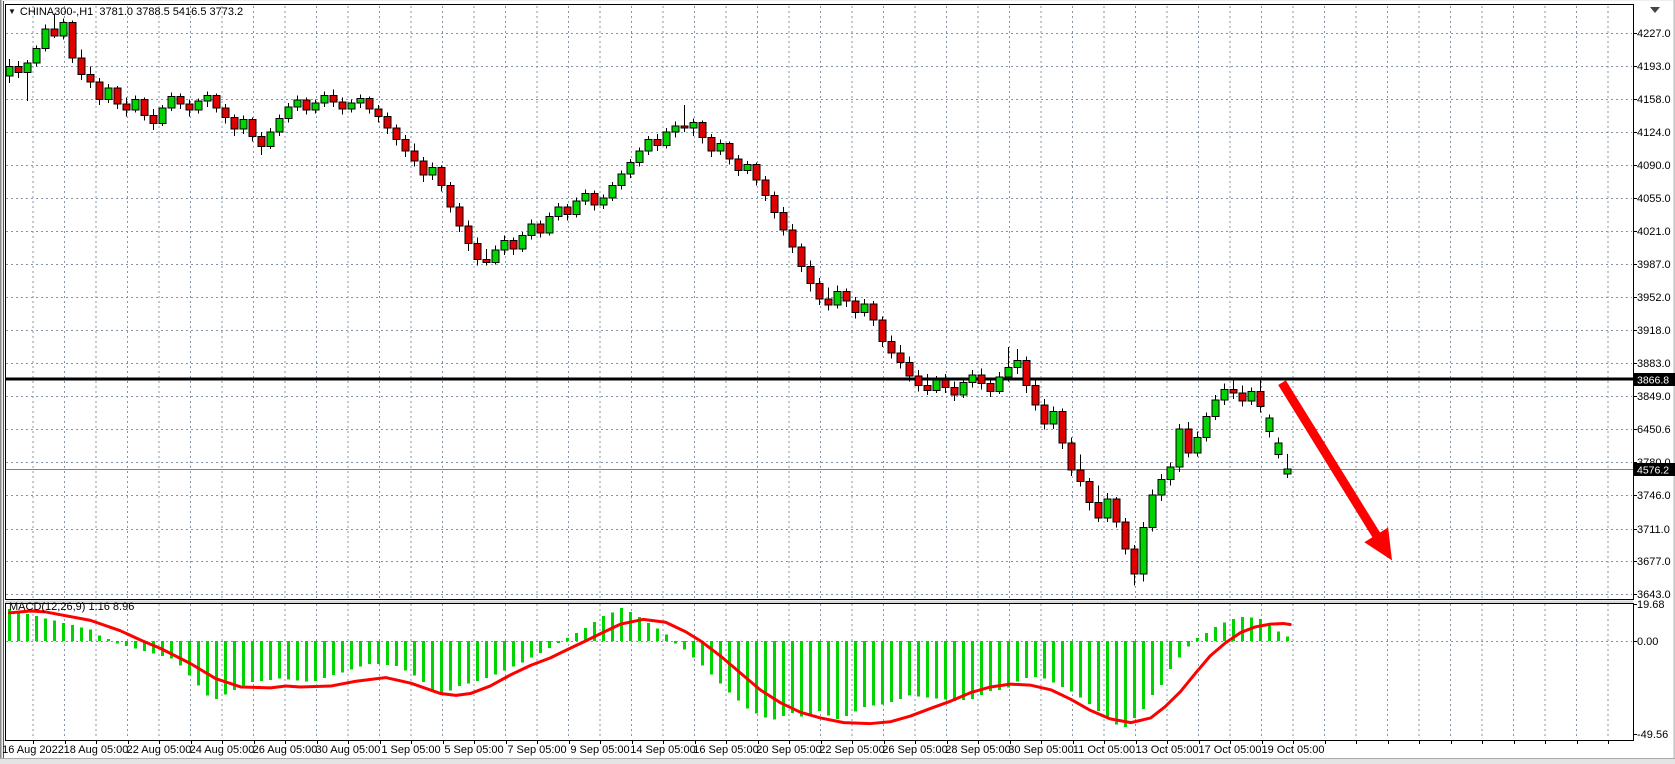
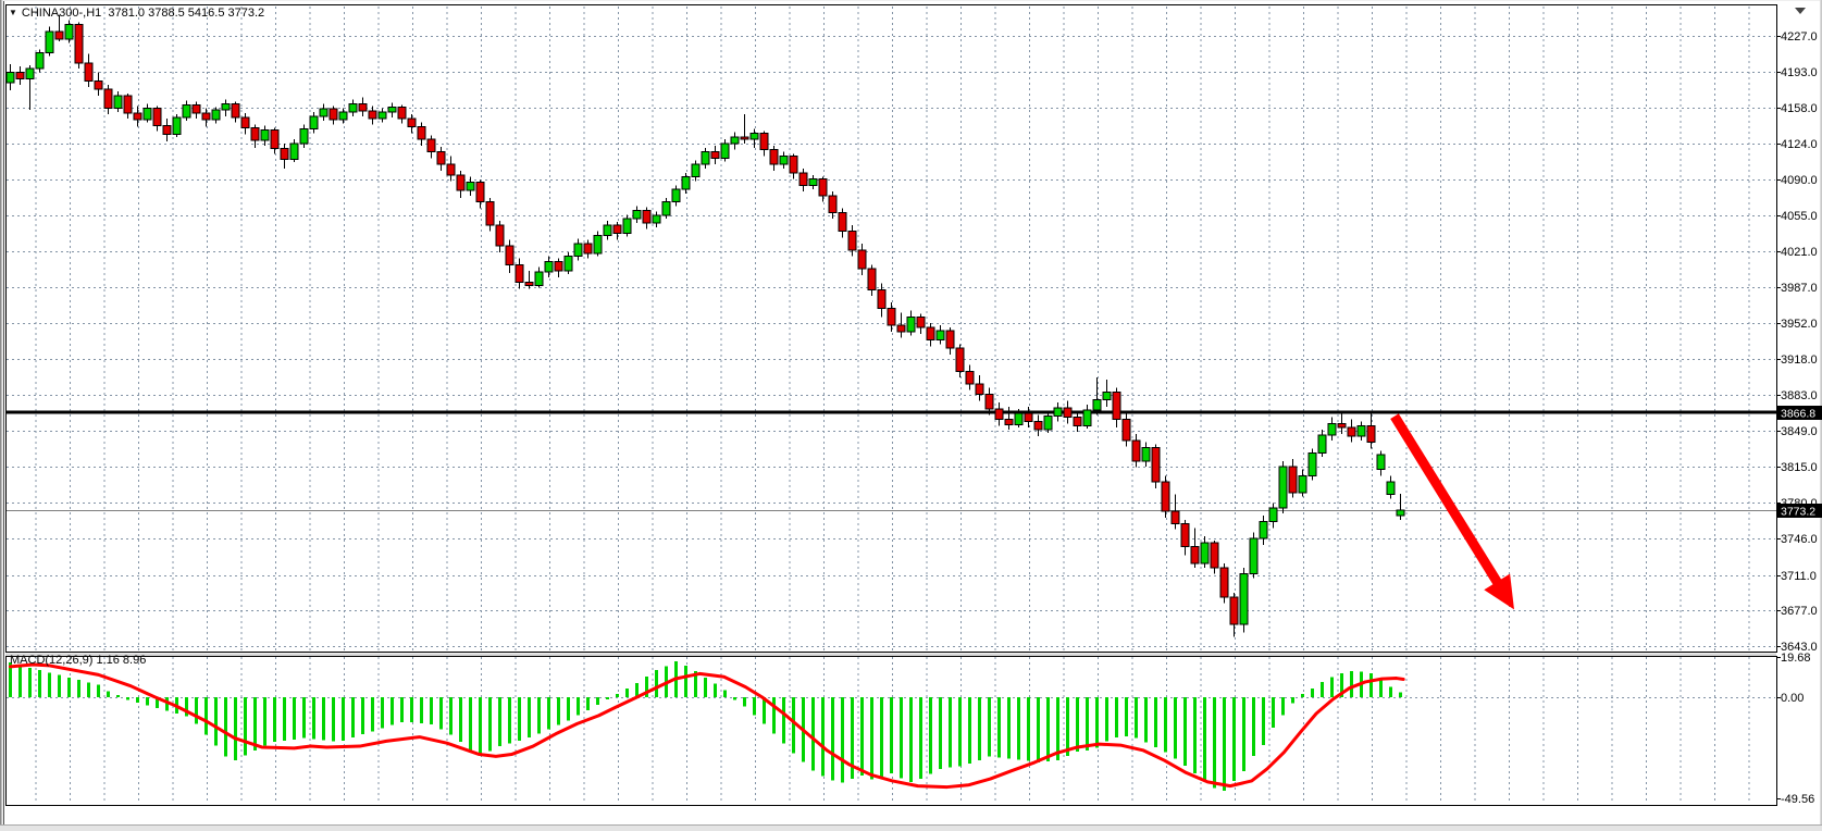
  4227.0
  4193.0
  4158.0
  4124.0
  4090.0
  4055.0
  4021.0
  3987.0
  3952.0
  3918.0
  3883.0
  3849.0
- 6450.6
+ 3815.0
  3746.0
  3711.0
  3677.0
  3643.0
  19.68
  0.00
  -49.56
  3866.8
- 4576.2
+ 3773.2
- 16 Aug 2022
- 18 Aug 05:00
- 22 Aug 05:00
- 24 Aug 05:00
- 26 Aug 05:00
- 30 Aug 05:00
- 1 Sep 05:00
- 5 Sep 05:00
- 7 Sep 05:00
- 9 Sep 05:00
- 14 Sep 05:00
- 16 Sep 05:00
- 20 Sep 05:00
- 22 Sep 05:00
- 26 Sep 05:00
- 28 Sep 05:00
- 30 Sep 05:00
- 11 Oct 05:00
- 13 Oct 05:00
- 17 Oct 05:00
- 19 Oct 05:00
  ▼ CHINA300-,H1 3781.0 3788.5 5416.5 3773.2
  MACD(12,26,9) 1.16 8.96
